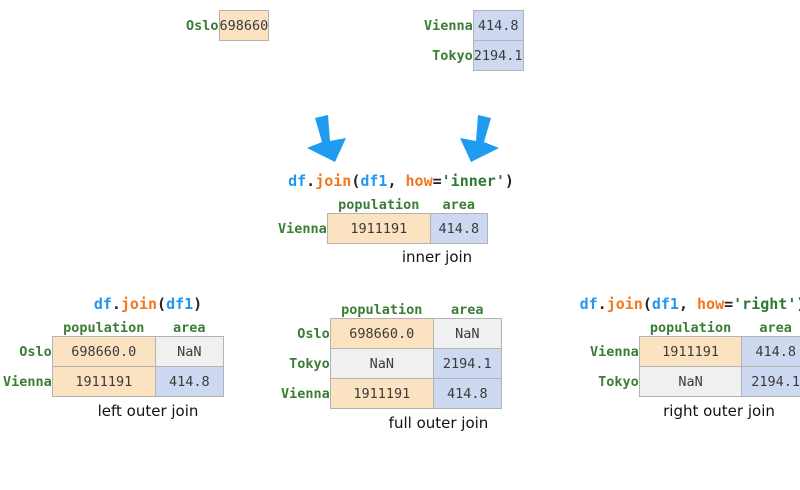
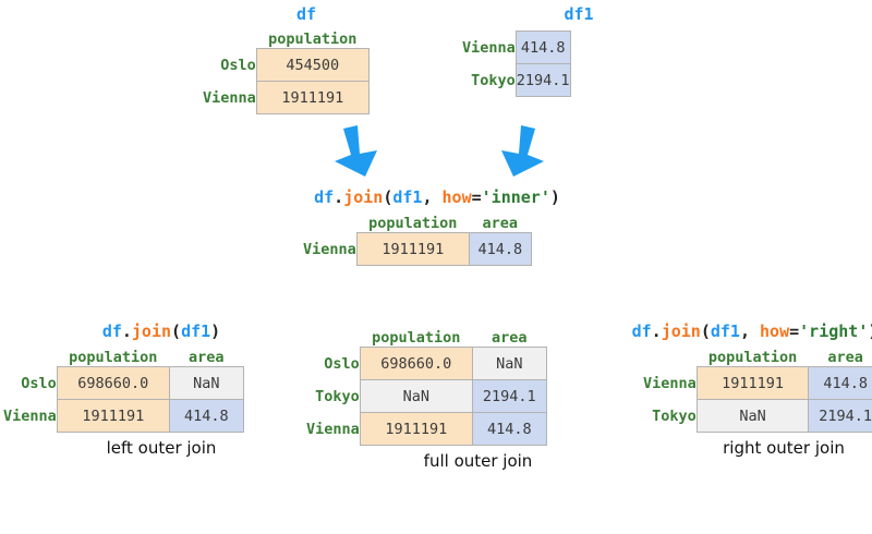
+ df
+ 	population
- Oslo	698660
+ Oslo	454500
+ Vienna	1911191
+ df1
  Vienna	414.8
  Tokyo	2194.1
  df.join(df1, how='inner')
  	population	area
  Vienna	1911191	414.8
- inner join
  df.join(df1)
  	population	area
  Oslo	698660.0	NaN
  Vienna	1911191	414.8
  left outer join
  	population	area
  Oslo	698660.0	NaN
  Tokyo	NaN	2194.1
  Vienna	1911191	414.8
  full outer join
  df.join(df1, how='right'
  	population	area
  Vienna	1911191	414.8
  Tokyo	NaN	2194.1
  right outer join
